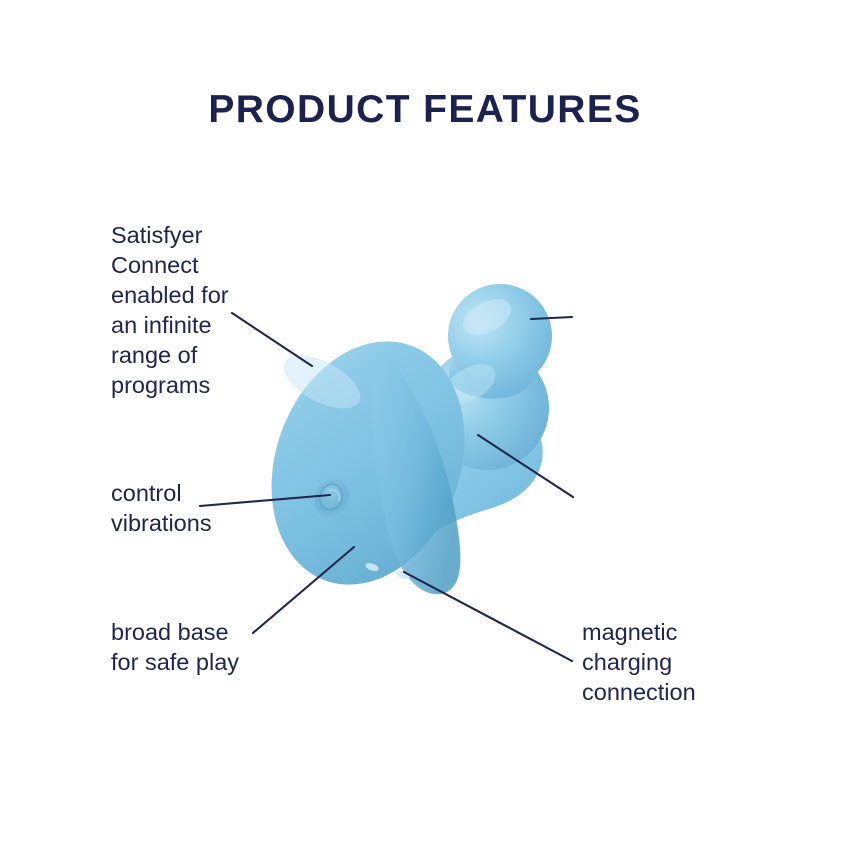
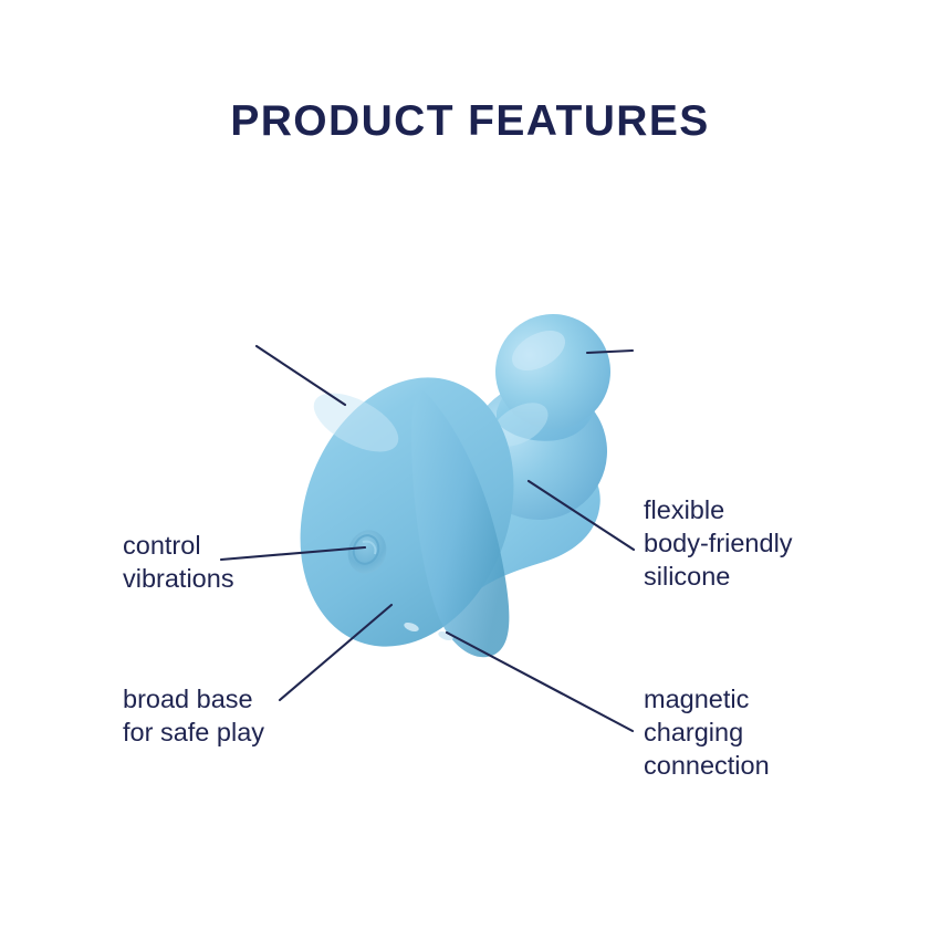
  PRODUCT FEATURES
- Satisfyer
- Connect
- enabled for
- an infinite
- range of
- programs
  control
  vibrations
  broad base
  for safe play
+ flexible
+ body-friendly
+ silicone
  magnetic
  charging
  connection
